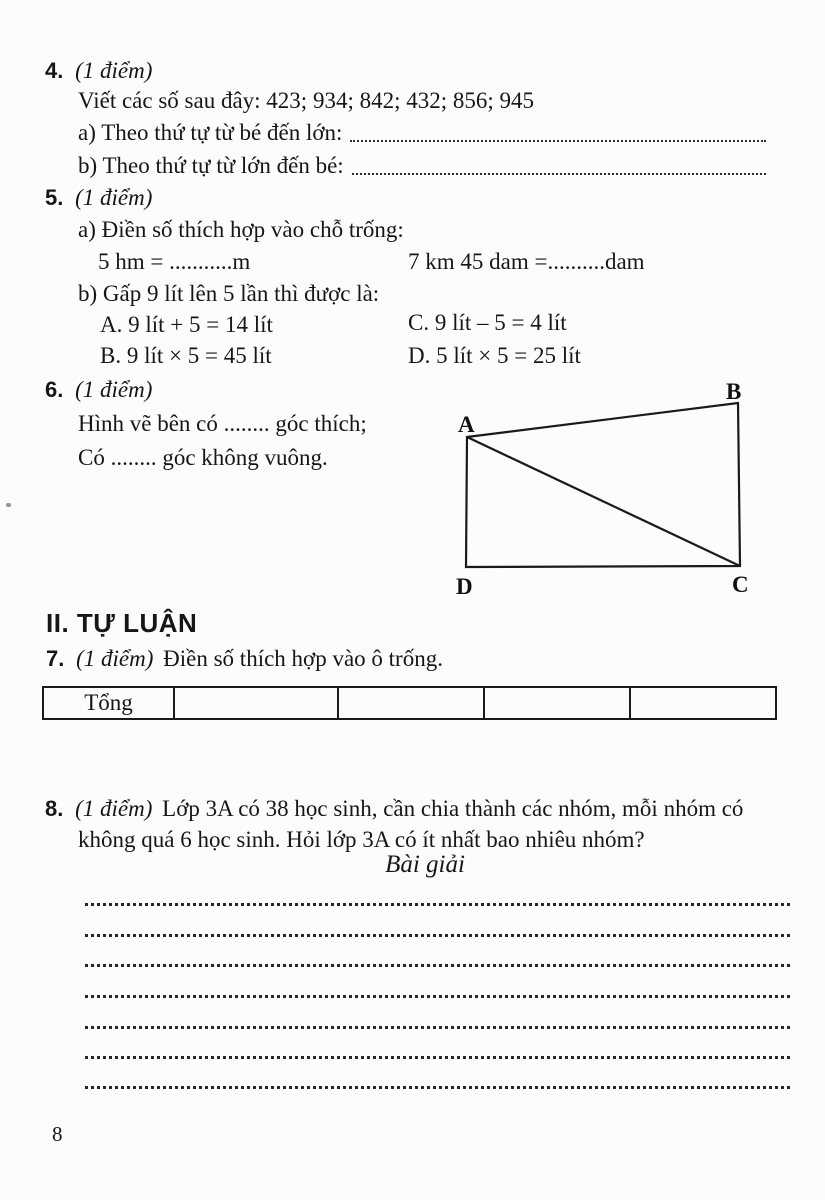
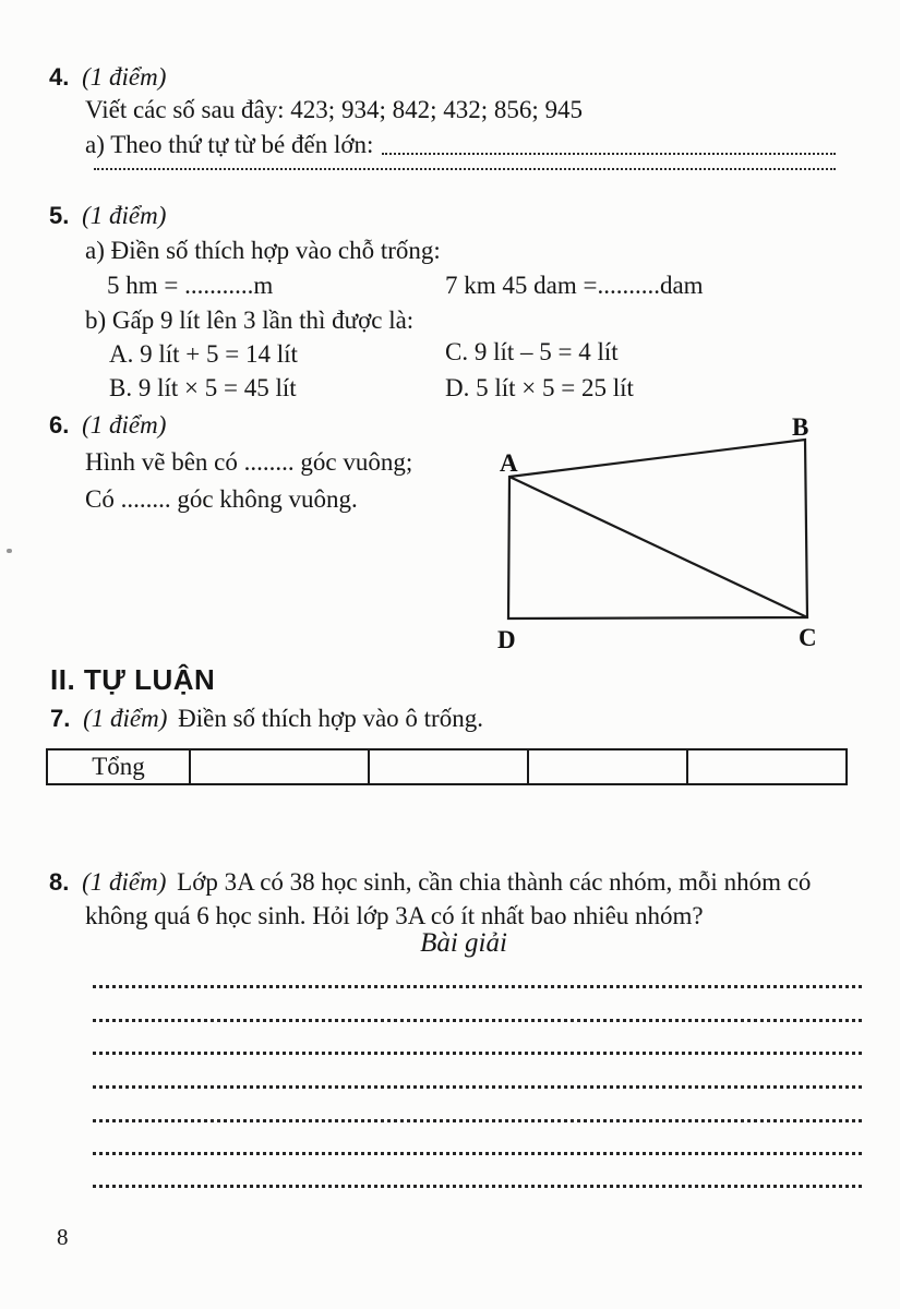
  4. (1 điểm)
  Viết các số sau đây: 423; 934; 842; 432; 856; 945
  a) Theo thứ tự từ bé đến lớn:
- b) Theo thứ tự từ lớn đến bé:
  5. (1 điểm)
  a) Điền số thích hợp vào chỗ trống:
  5 hm = ...........m
  7 km 45 dam =..........dam
- b) Gấp 9 lít lên 5 lần thì được là:
+ b) Gấp 9 lít lên 3 lần thì được là:
  A. 9 lít + 5 = 14 lít
  C. 9 lít – 5 = 4 lít
  B. 9 lít × 5 = 45 lít
  D. 5 lít × 5 = 25 lít
  6. (1 điểm)
- Hình vẽ bên có ........ góc thích;
+ Hình vẽ bên có ........ góc vuông;
  Có ........ góc không vuông.
  A
  B
  C
  D
  II. TỰ LUẬN
  7. (1 điểm) Điền số thích hợp vào ô trống.
  Tổng
  8. (1 điểm) Lớp 3A có 38 học sinh, cần chia thành các nhóm, mỗi nhóm có
  không quá 6 học sinh. Hỏi lớp 3A có ít nhất bao nhiêu nhóm?
  Bài giải
  8
